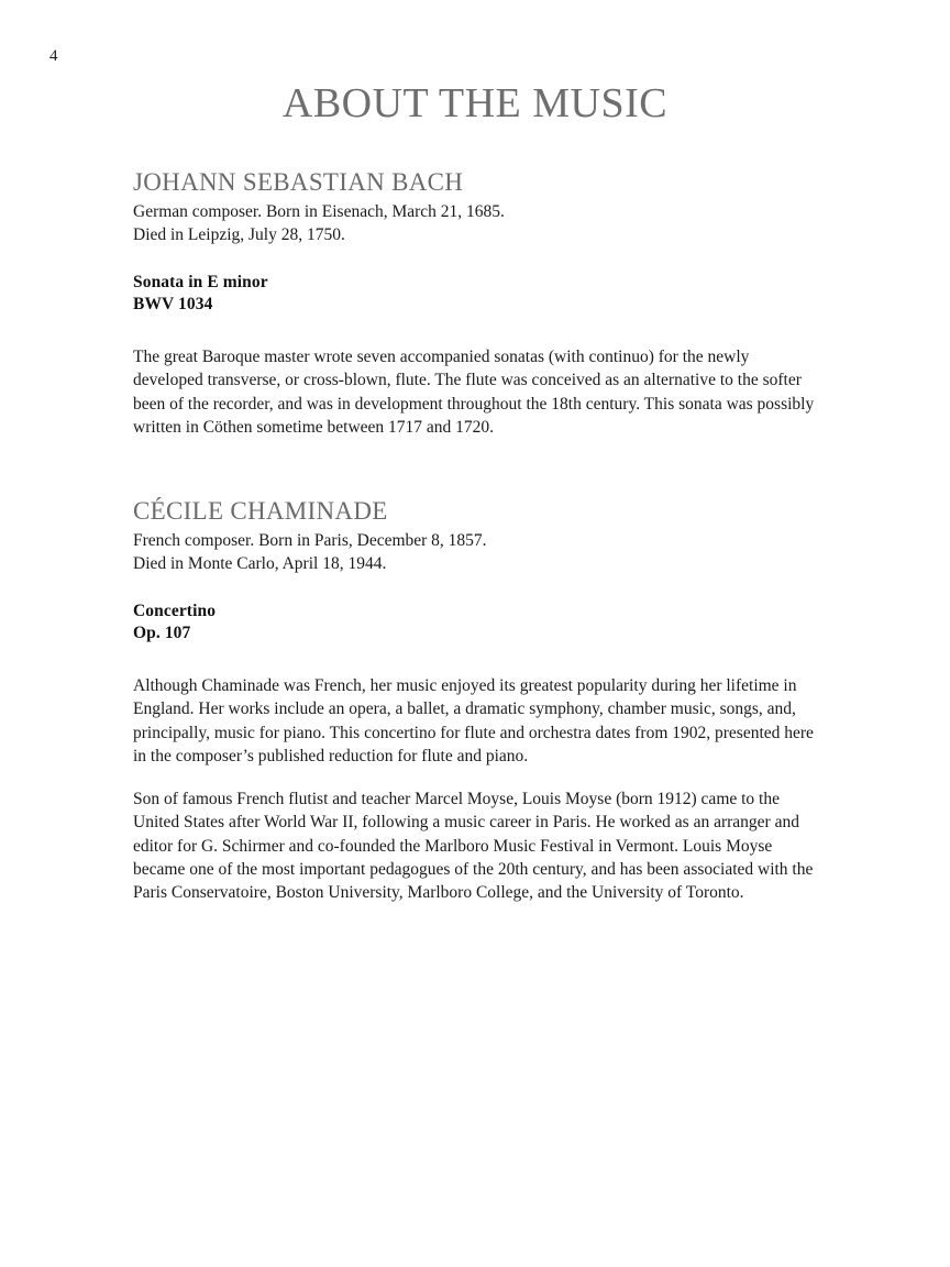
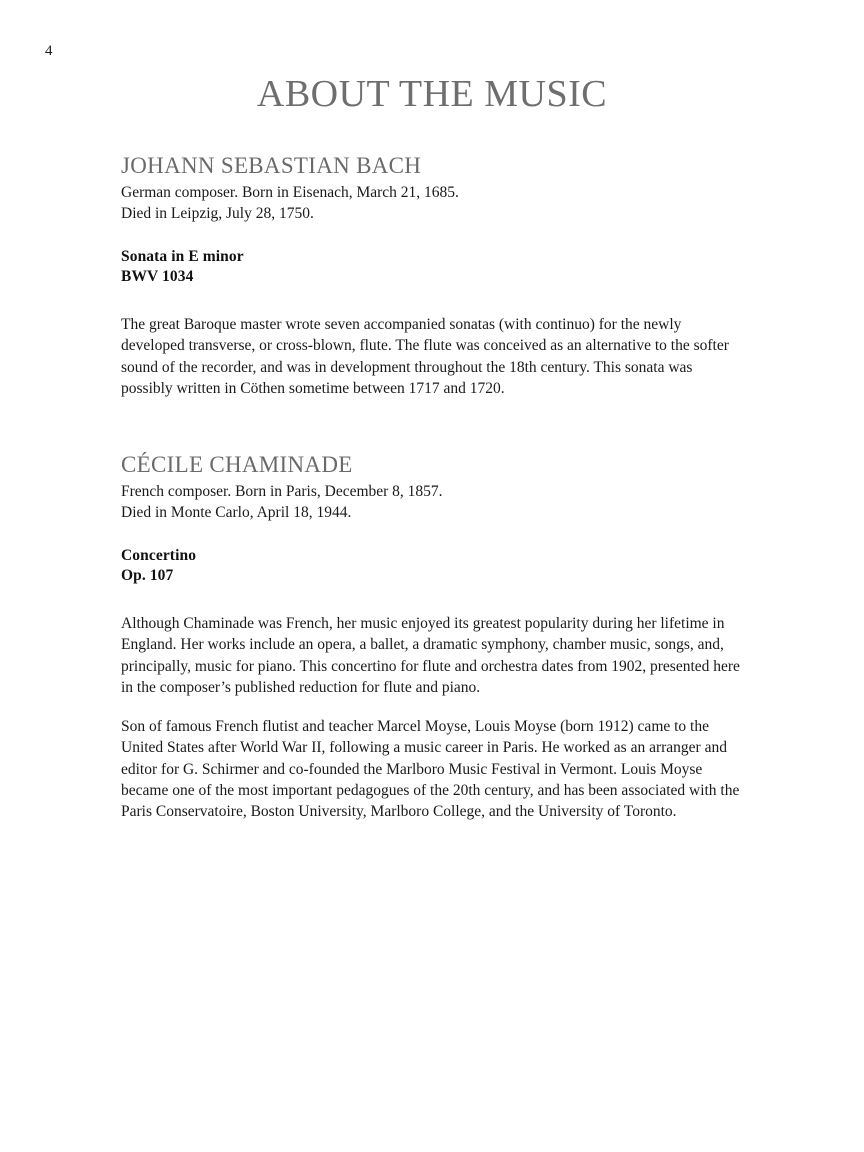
  4
  ABOUT THE MUSIC
  JOHANN SEBASTIAN BACH
  German composer. Born in Eisenach, March 21, 1685.
  Died in Leipzig, July 28, 1750.
  Sonata in E minor
  BWV 1034
- The great Baroque master wrote seven accompanied sonatas (with continuo) for the newly developed transverse, or cross-blown, flute. The flute was conceived as an alternative to the softer been of the recorder, and was in development throughout the 18th century. This sonata was possibly written in Cöthen sometime between 1717 and 1720.
+ The great Baroque master wrote seven accompanied sonatas (with continuo) for the newly developed transverse, or cross-blown, flute. The flute was conceived as an alternative to the softer sound of the recorder, and was in development throughout the 18th century. This sonata was possibly written in Cöthen sometime between 1717 and 1720.
  CÉCILE CHAMINADE
  French composer. Born in Paris, December 8, 1857.
  Died in Monte Carlo, April 18, 1944.
  Concertino
  Op. 107
  Although Chaminade was French, her music enjoyed its greatest popularity during her lifetime in England. Her works include an opera, a ballet, a dramatic symphony, chamber music, songs, and, principally, music for piano. This concertino for flute and orchestra dates from 1902, presented here in the composer’s published reduction for flute and piano.
  Son of famous French flutist and teacher Marcel Moyse, Louis Moyse (born 1912) came to the United States after World War II, following a music career in Paris. He worked as an arranger and editor for G. Schirmer and co-founded the Marlboro Music Festival in Vermont. Louis Moyse became one of the most important pedagogues of the 20th century, and has been associated with the Paris Conservatoire, Boston University, Marlboro College, and the University of Toronto.
